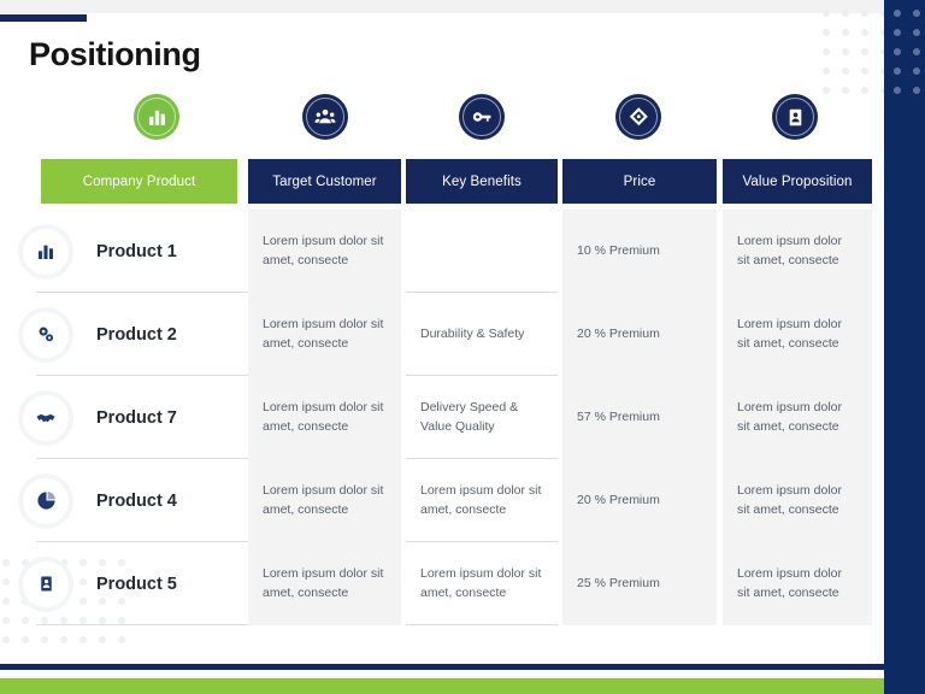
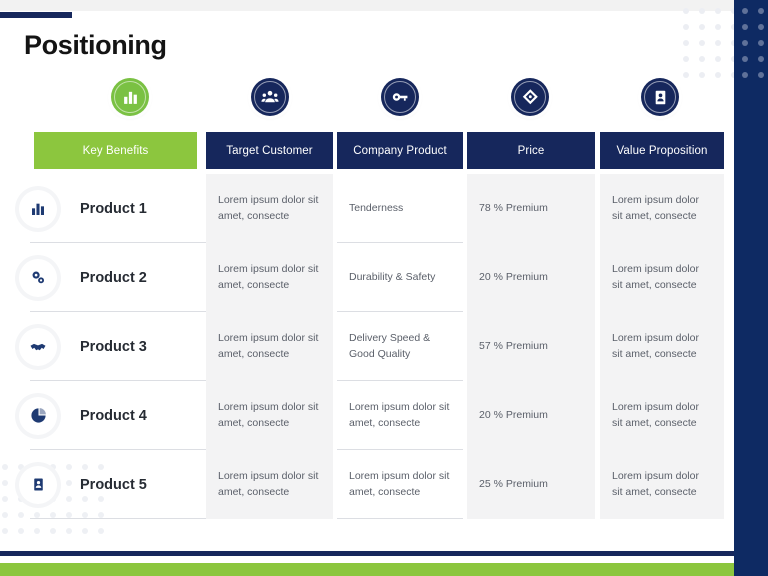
  Positioning
- Company Product
+ Key Benefits
  Target Customer
- Key Benefits
+ Company Product
  Price
  Value Proposition
  Product 1
  Lorem ipsum dolor sit amet, consecte
+ Tenderness
- 10 % Premium
+ 78 % Premium
  Lorem ipsum dolor sit amet, consecte
  Product 2
  Lorem ipsum dolor sit amet, consecte
  Durability & Safety
  20 % Premium
  Lorem ipsum dolor sit amet, consecte
- Product 7
+ Product 3
  Lorem ipsum dolor sit amet, consecte
- Delivery Speed & Value Quality
+ Delivery Speed & Good Quality
  57 % Premium
  Lorem ipsum dolor sit amet, consecte
  Product 4
  Lorem ipsum dolor sit amet, consecte
  Lorem ipsum dolor sit amet, consecte
  20 % Premium
  Lorem ipsum dolor sit amet, consecte
  Product 5
  Lorem ipsum dolor sit amet, consecte
  Lorem ipsum dolor sit amet, consecte
  25 % Premium
  Lorem ipsum dolor sit amet, consecte
